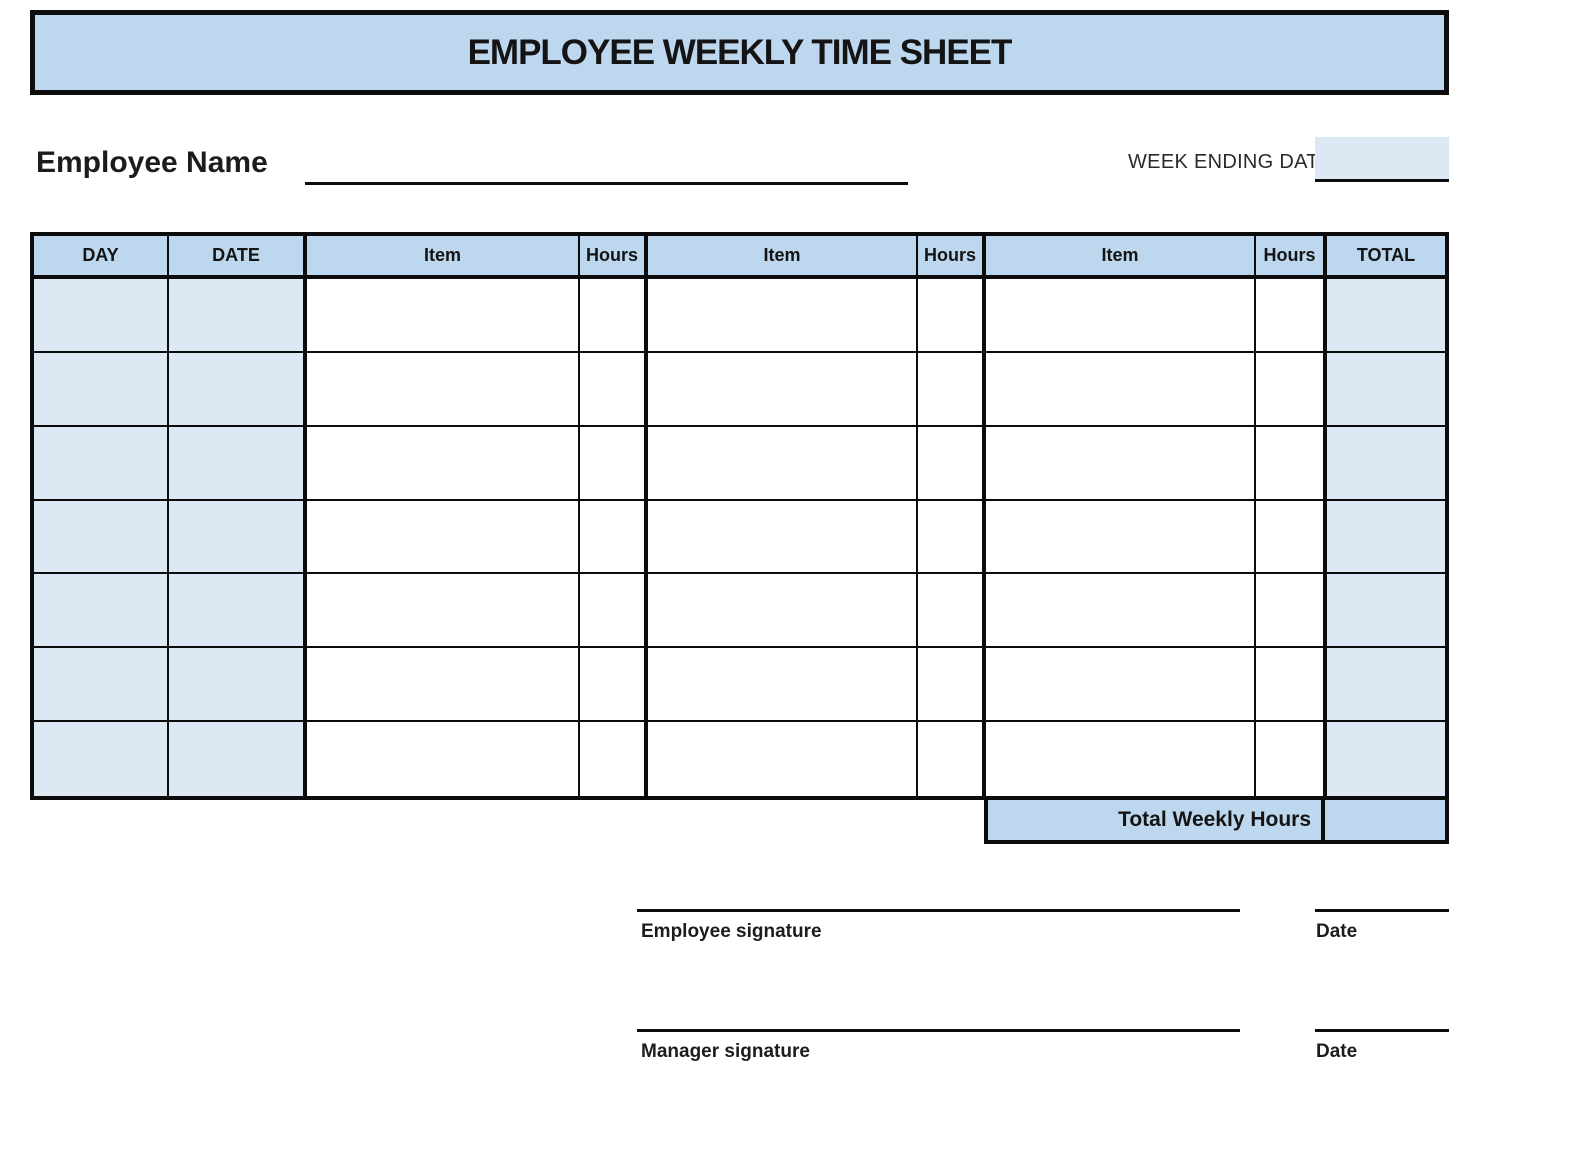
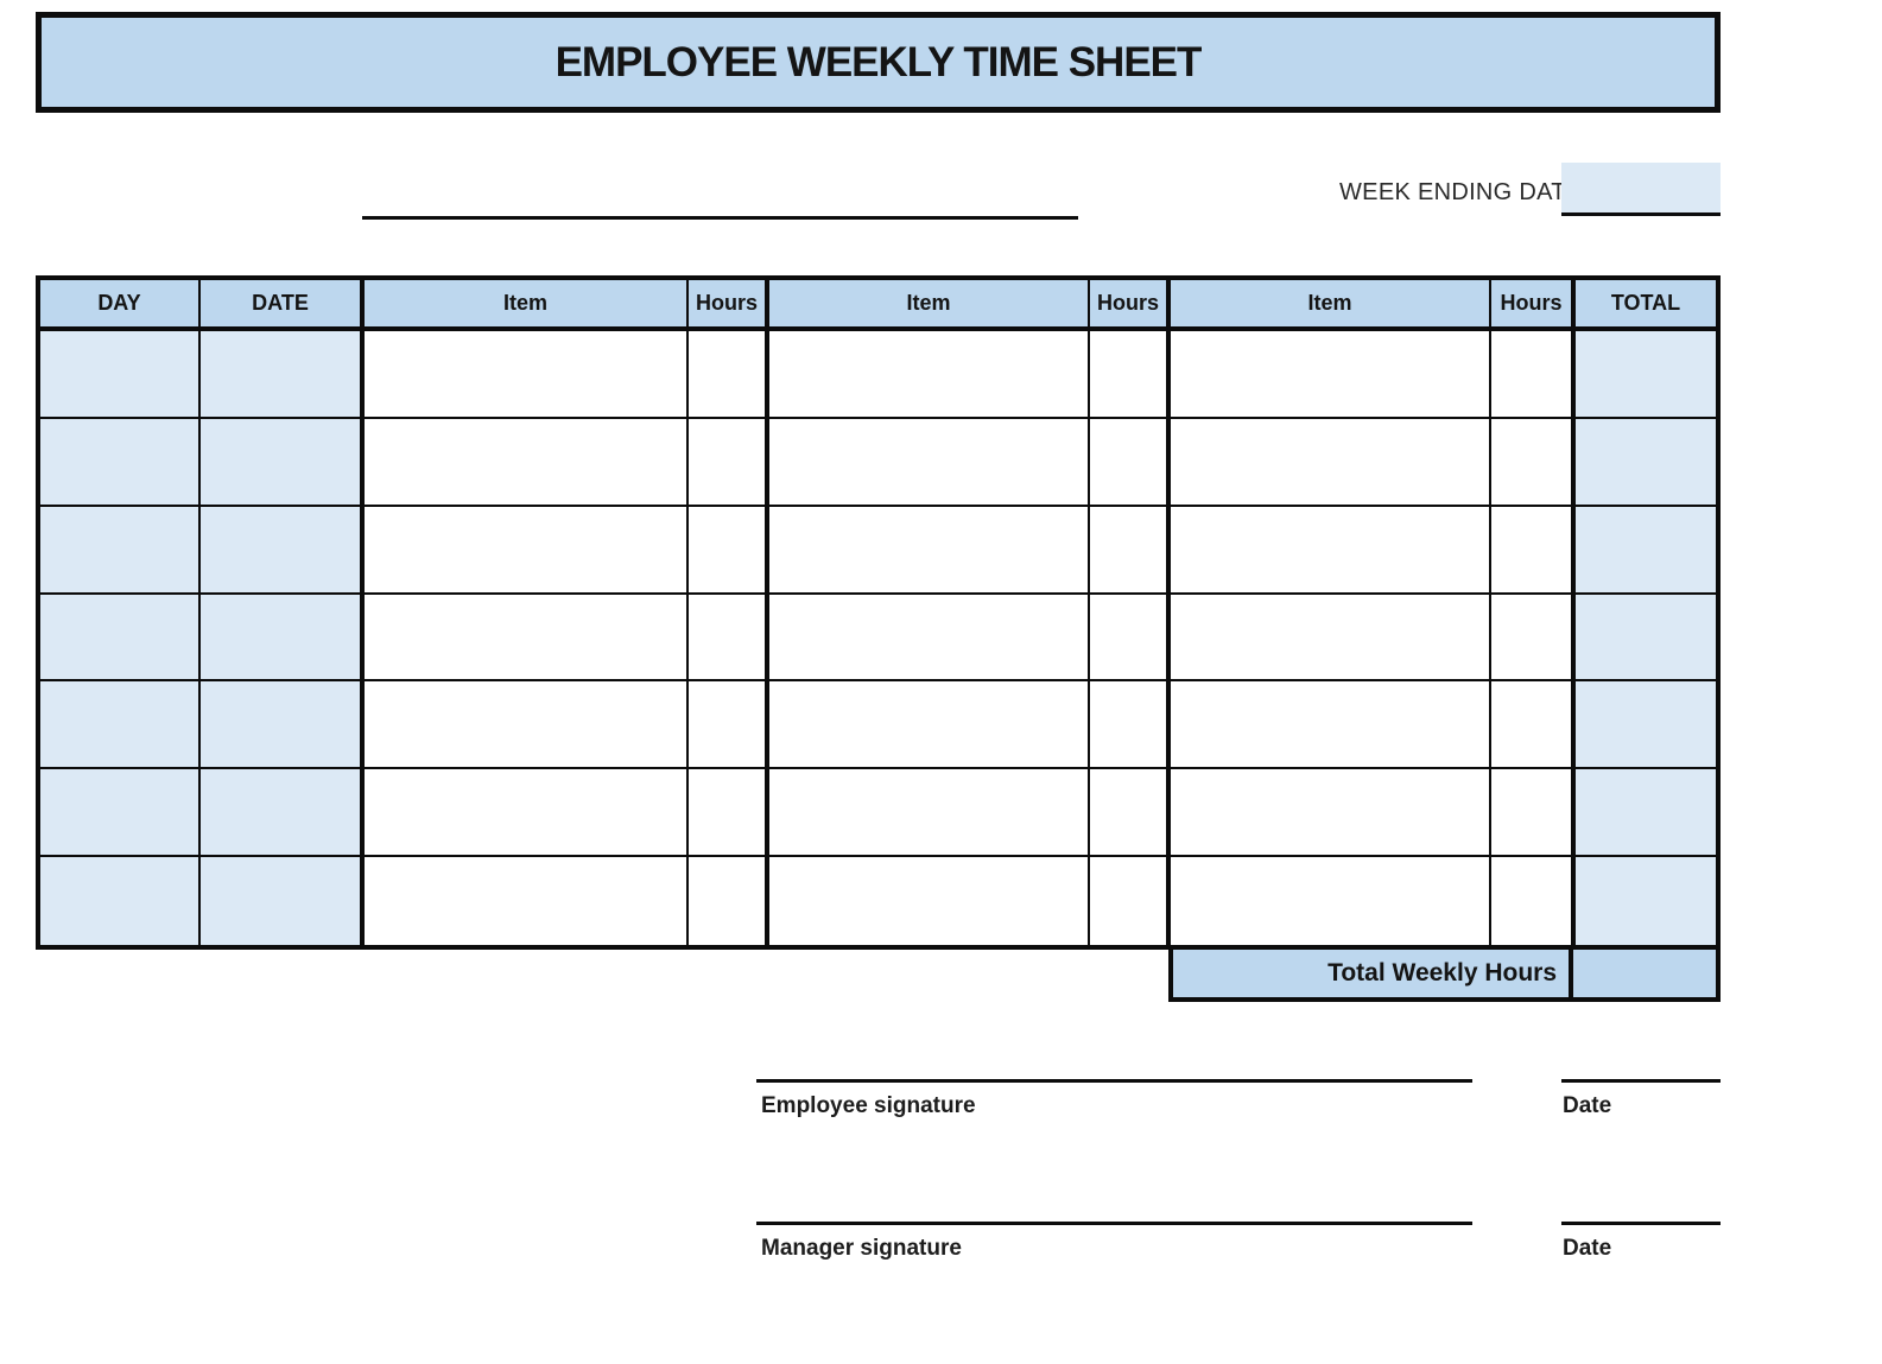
  EMPLOYEE WEEKLY TIME SHEET
- Employee Name
  WEEK ENDING DAT
  DAY
  DATE
  Item
  Hours
  Item
  Hours
  Item
  Hours
  TOTAL
  Total Weekly Hours
  Employee signature
  Date
  Manager signature
  Date
